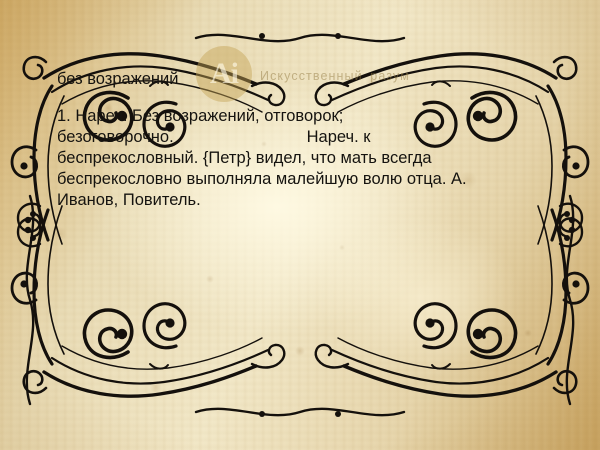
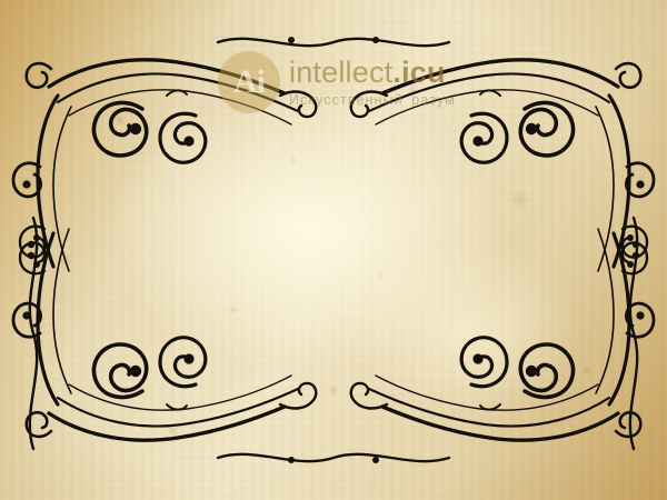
  Ai
+ intellect.icu
  Искусственный разум
- без возражений
- 1. Нареч. Без возражений, отговорок;
- безоговорочно. Нареч. к
- беспрекословный. {Петр} видел, что мать всегда
- беспрекословно выполняла малейшую волю отца. А.
- Иванов, Повитель.
